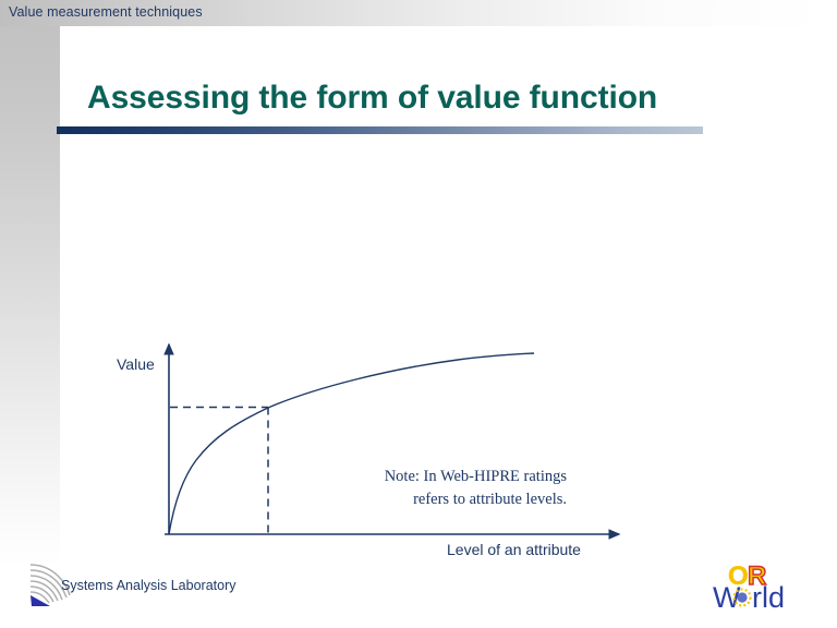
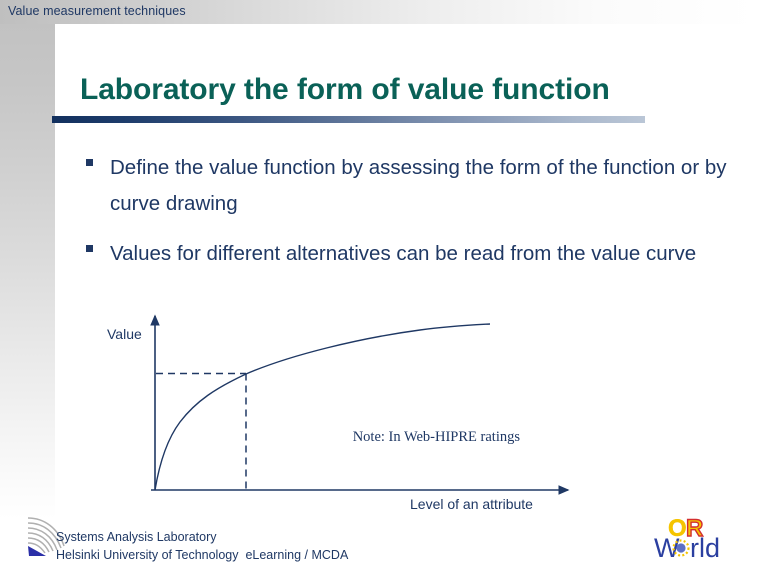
  Value measurement techniques
- Assessing the form of value function
+ Laboratory the form of value function
+ Define the value function by assessing the form of the function or by curve drawing
+ Values for different alternatives can be read from the value curve
  Value
  Level of an attribute
  Note: In Web-HIPRE ratings
- refers to attribute levels.
  Systems Analysis Laboratory
+ Helsinki University of Technology eLearning / MCDA
  O
  R
  W
  rld
